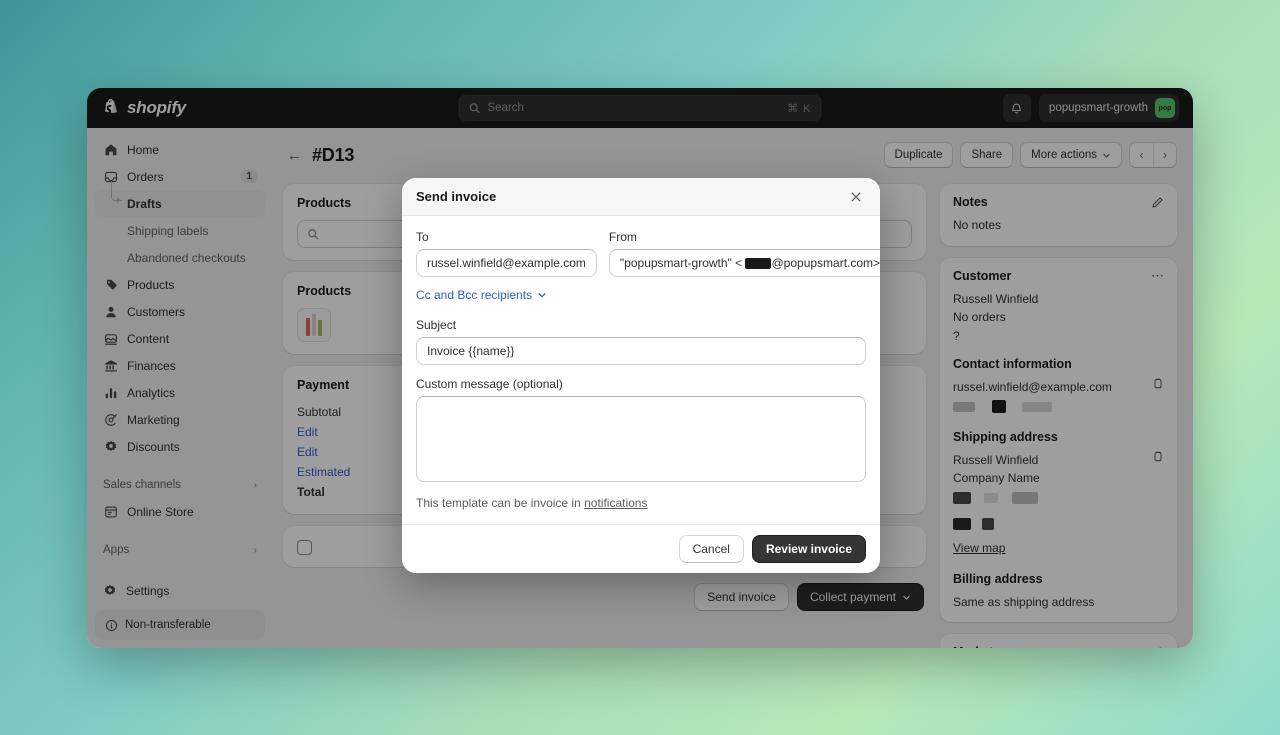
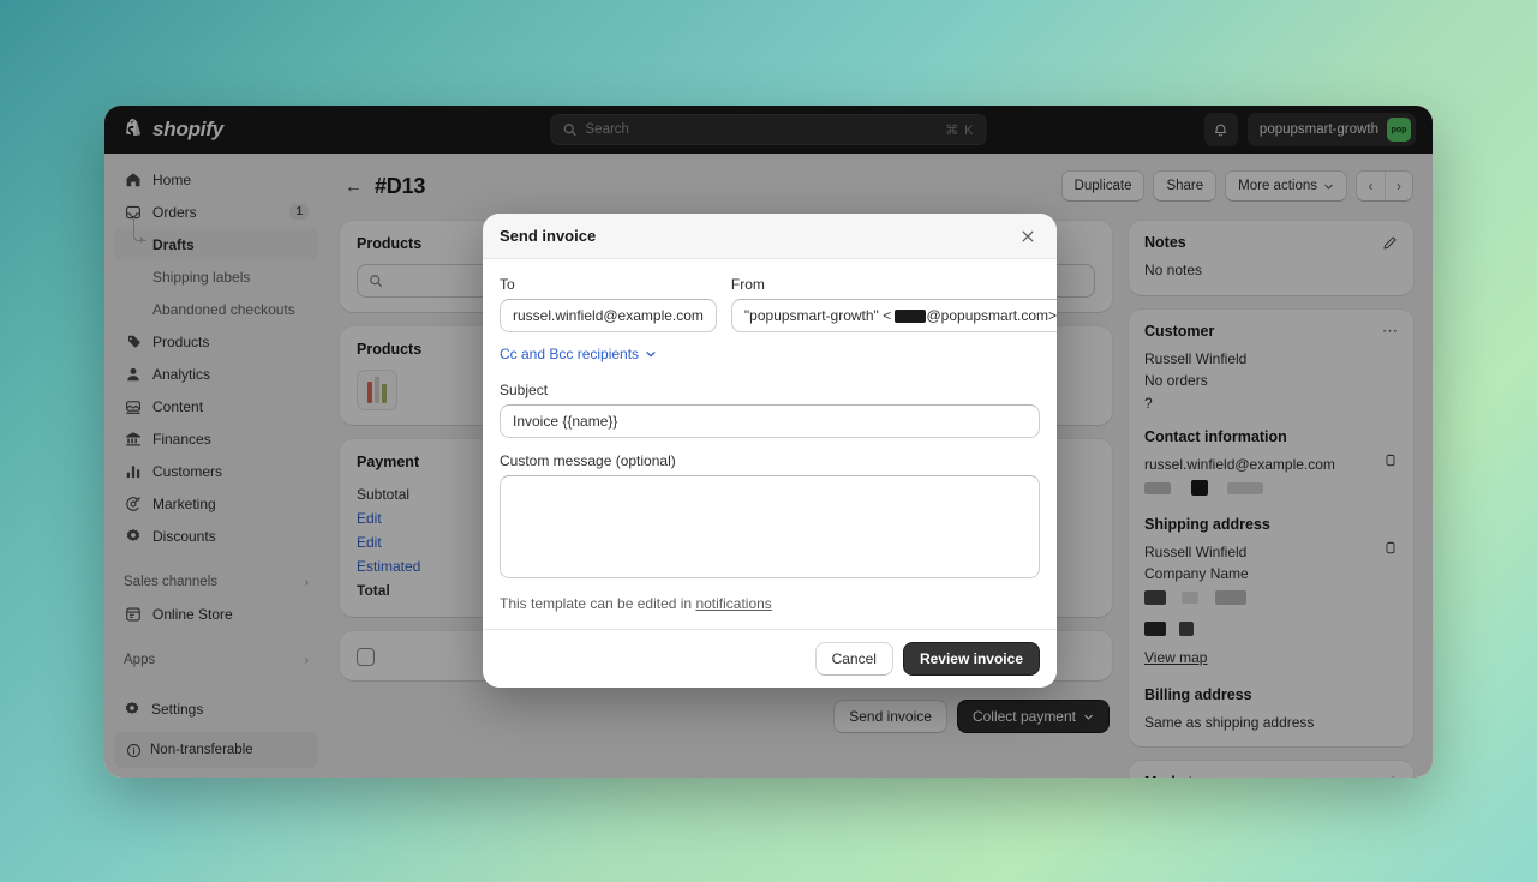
  shopify
  Search
  ⌘ K
  popupsmart-growth
  Home
  Orders
  1
  Drafts
  Shipping labels
  Abandoned checkouts
  Products
- Customers
+ Analytics
  Content
  Finances
- Analytics
+ Customers
  Marketing
  Discounts
  Sales channels
  ›
  Online Store
  Apps
  ›
  Settings
  Non-transferable
  ←
  #D13
  Duplicate
  Share
  More actions
  ‹
  ›
  Products
  Products
  Payment
  Subtotal
  Edit
  Edit
  Estimated
  Total
  Send invoice
  Collect payment
  Notes
  No notes
  Customer
  ⋯
  Russell Winfield
  No orders
  ?
  Contact information
  russel.winfield@example.com
  Shipping address
  Russell Winfield
  Company Name
  View map
  Billing address
  Same as shipping address
  Send invoice
  To
  russel.winfield@example.com
  From
  "popupsmart-growth" < @popupsmart.com>
  Cc and Bcc recipients
  Subject
  Invoice {{name}}
  Custom message (optional)
- This template can be invoice in notifications
+ This template can be edited in notifications
  Cancel
  Review invoice
